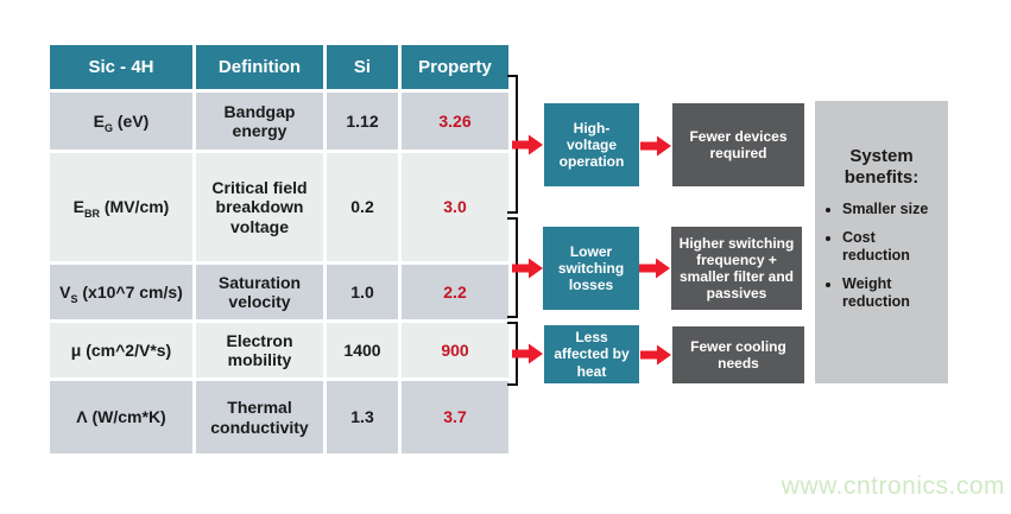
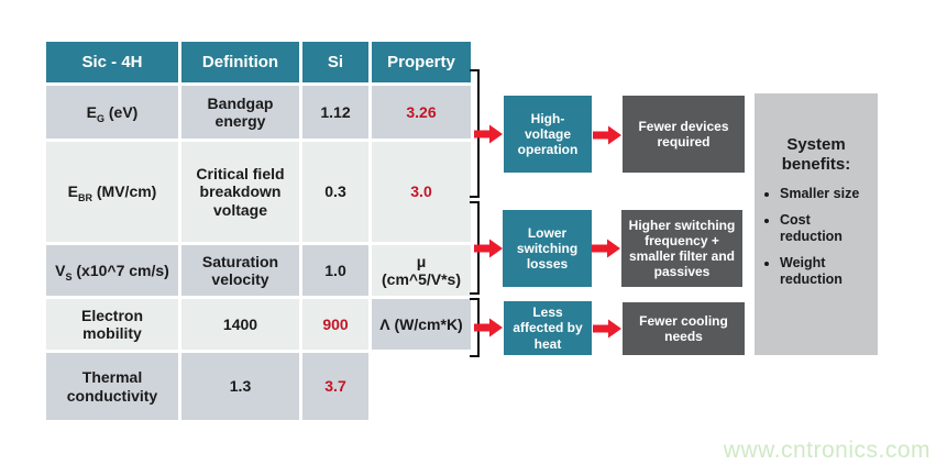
  Sic - 4H
  Definition
  Si
  Property
  EG (eV)
  Bandgap energy
  1.12
  3.26
  EBR (MV/cm)
  Critical field breakdown voltage
- 0.2
+ 0.3
  3.0
  VS (x10^7 cm/s)
  Saturation velocity
  1.0
- 2.2
- μ (cm^2/V*s)
+ μ (cm^5/V*s)
  Electron mobility
  1400
  900
  Λ (W/cm*K)
  Thermal conductivity
  1.3
  3.7
  High-voltage operation
  Fewer devices required
  Lower switching losses
  Higher switching frequency + smaller filter and passives
  Less affected by heat
  Fewer cooling needs
  System benefits:
  Smaller size
  Cost reduction
  Weight reduction
  www.cntronics.com
